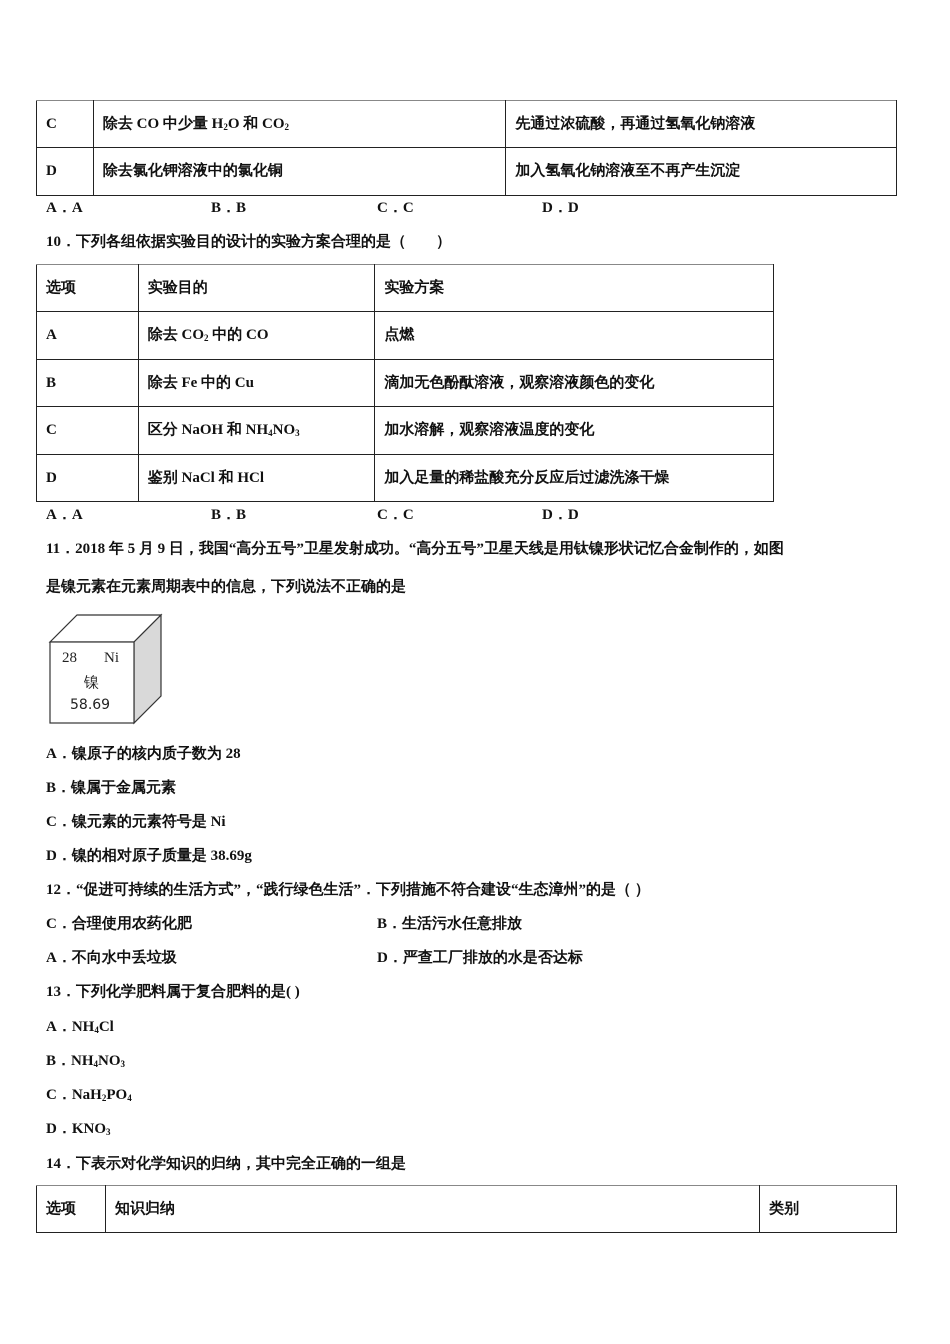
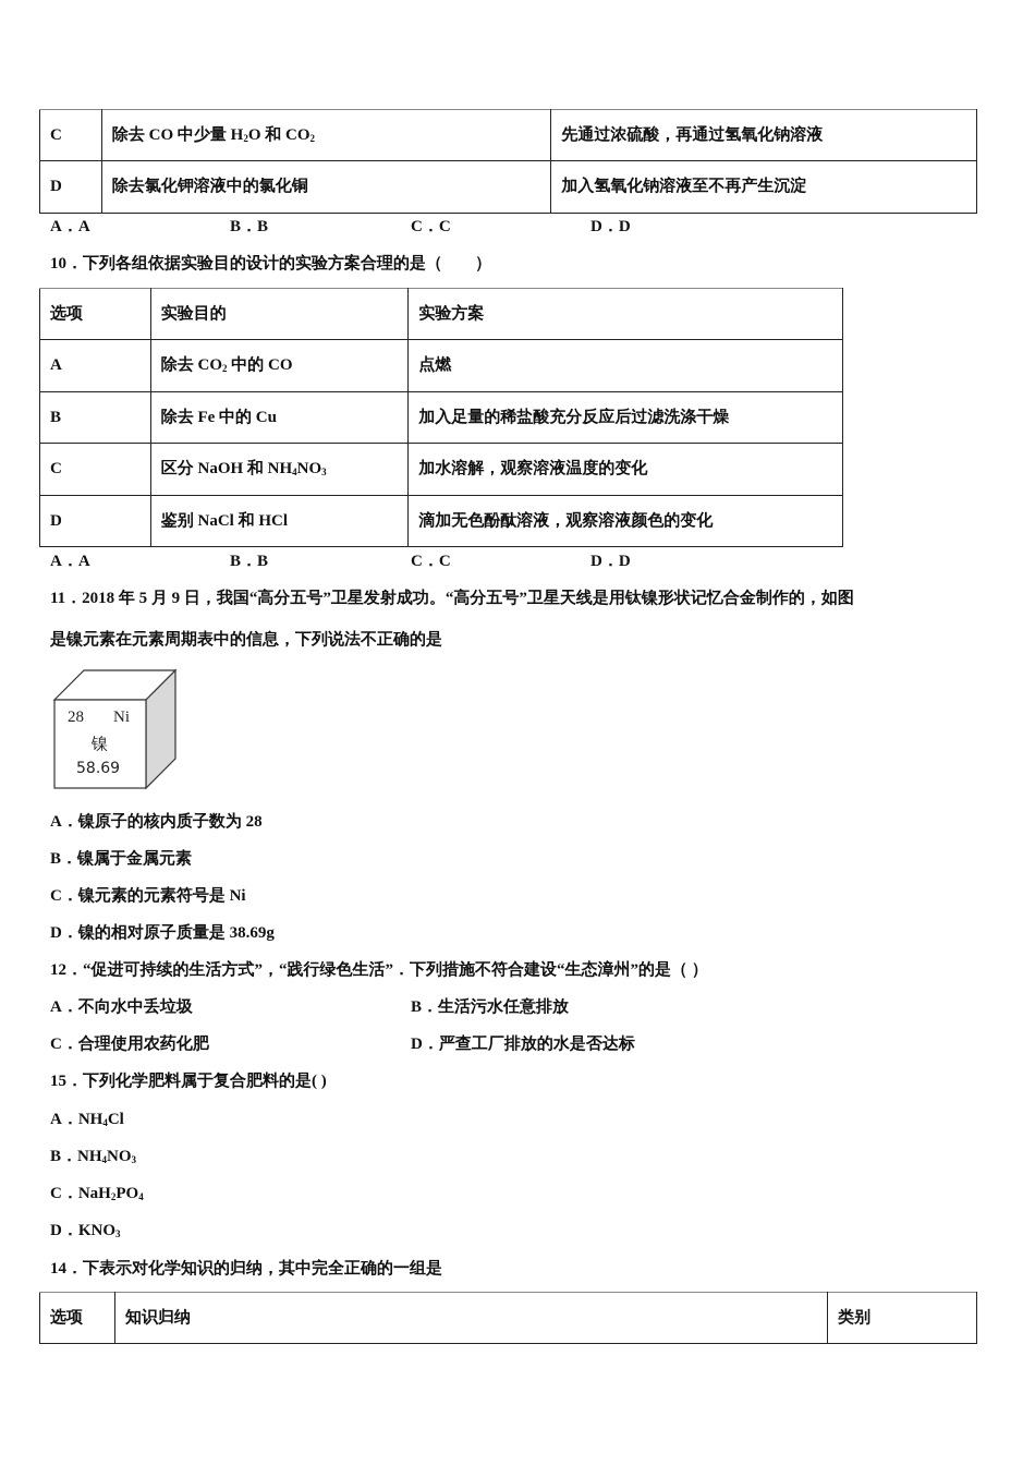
  C	除去 CO 中少量 H2O 和 CO2	先通过浓硫酸，再通过氢氧化钠溶液
  D	除去氯化钾溶液中的氯化铜	加入氢氧化钠溶液至不再产生沉淀
  A．A
  B．B
  C．C
  D．D
  10．下列各组依据实验目的设计的实验方案合理的是（ ）
  选项	实验目的	实验方案
  A	除去 CO2 中的 CO	点燃
- B	除去 Fe 中的 Cu	滴加无色酚酞溶液，观察溶液颜色的变化
+ B	除去 Fe 中的 Cu	加入足量的稀盐酸充分反应后过滤洗涤干燥
  C	区分 NaOH 和 NH4NO3	加水溶解，观察溶液温度的变化
- D	鉴别 NaCl 和 HCl	加入足量的稀盐酸充分反应后过滤洗涤干燥
+ D	鉴别 NaCl 和 HCl	滴加无色酚酞溶液，观察溶液颜色的变化
  A．A
  B．B
  C．C
  D．D
  11．2018 年 5 月 9 日，我国“高分五号”卫星发射成功。“高分五号”卫星天线是用钛镍形状记忆合金制作的，如图
  是镍元素在元素周期表中的信息，下列说法不正确的是
  28
  Ni
  镍
  58.69
  A．镍原子的核内质子数为 28
  B．镍属于金属元素
  C．镍元素的元素符号是 Ni
  D．镍的相对原子质量是 38.69g
  12．“促进可持续的生活方式”，“践行绿色生活”．下列措施不符合建设“生态漳州”的是（ ）
- C．合理使用农药化肥
+ A．不向水中丢垃圾
  B．生活污水任意排放
- A．不向水中丢垃圾
+ C．合理使用农药化肥
  D．严查工厂排放的水是否达标
- 13．下列化学肥料属于复合肥料的是( )
+ 15．下列化学肥料属于复合肥料的是( )
  A．NH4Cl
  B．NH4NO3
  C．NaH2PO4
  D．KNO3
  14．下表示对化学知识的归纳，其中完全正确的一组是
  选项	知识归纳	类别
